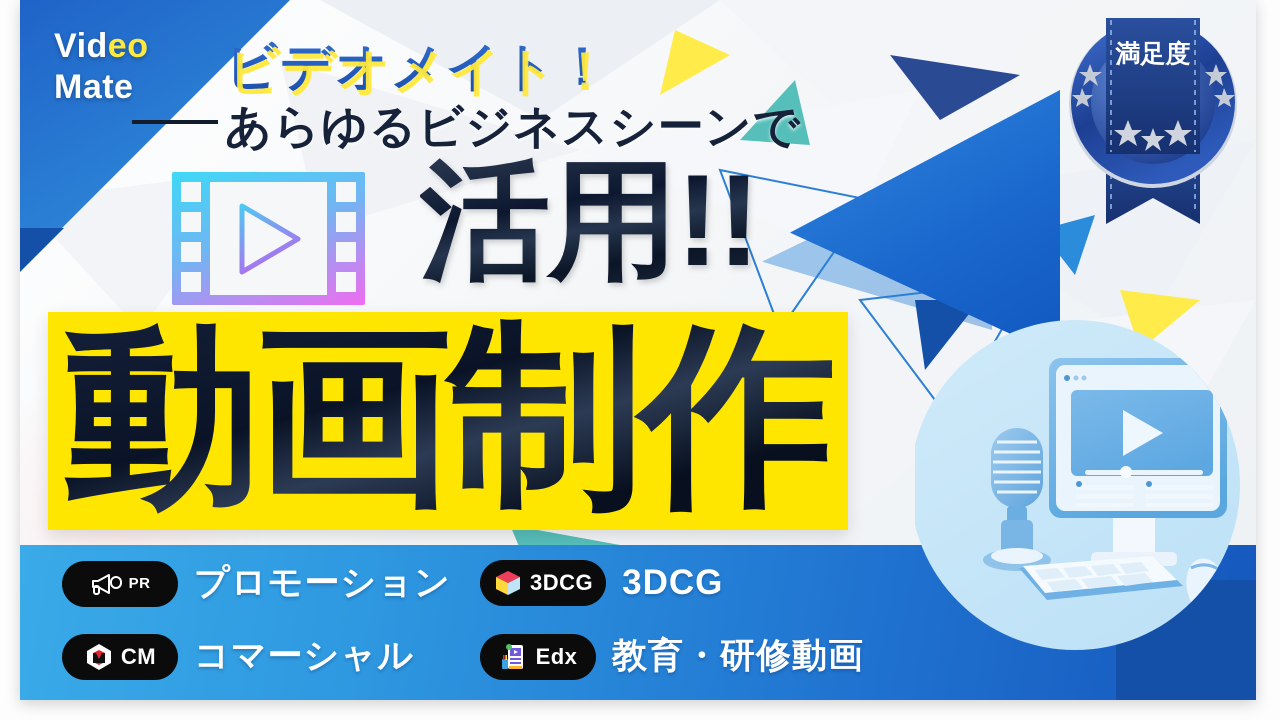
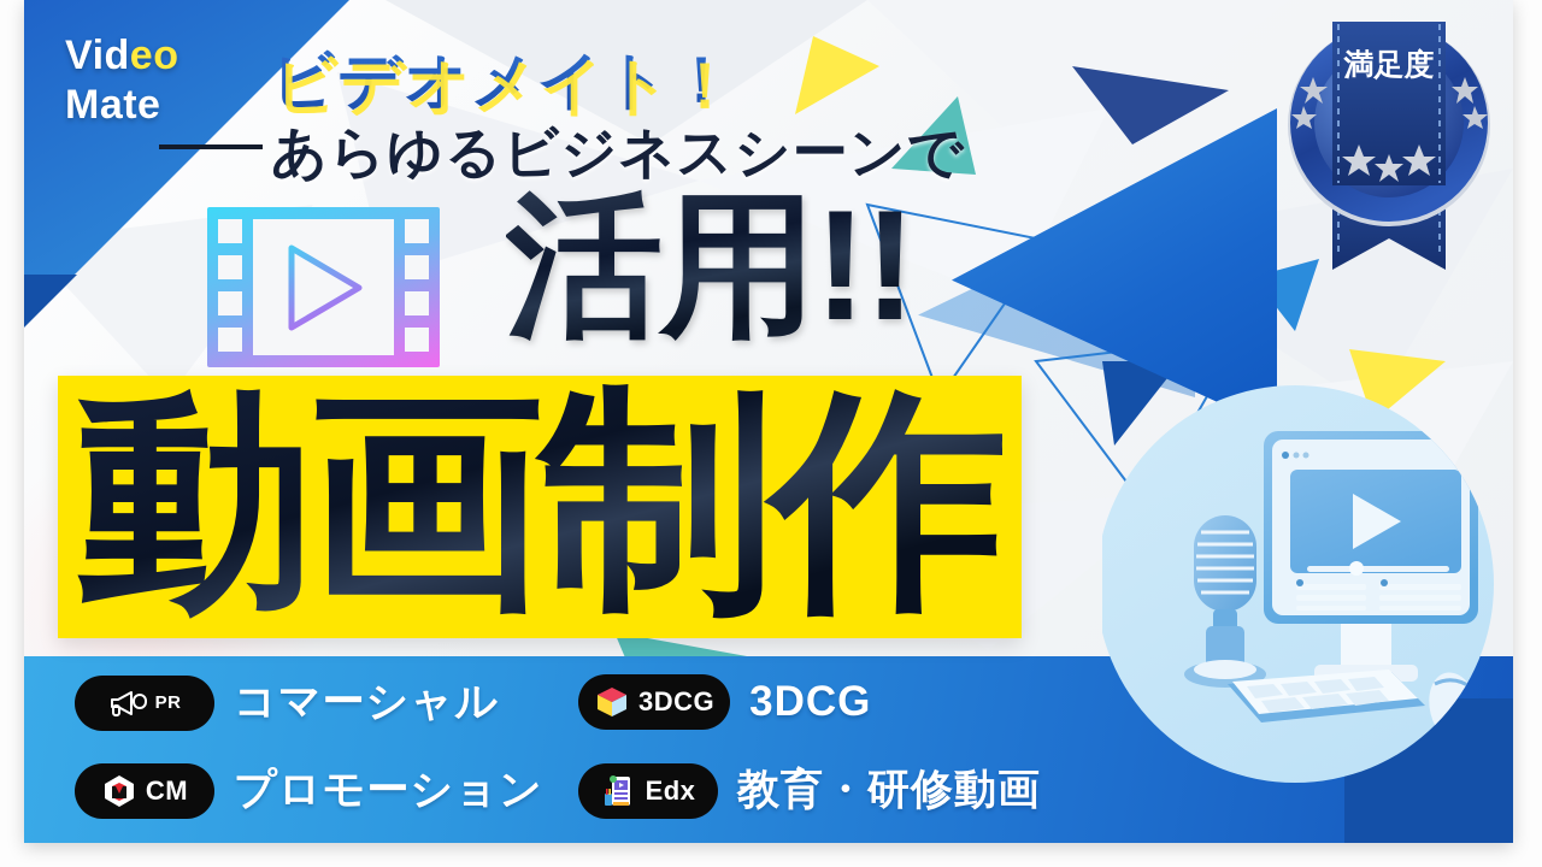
  Video
  Mate
  ビデオメイト！
  あらゆるビジネスシーンで
  活用!!
  動画制作
  PR
- プロモーション
+ コマーシャル
  3DCG
  3DCG
  CM
- コマーシャル
+ プロモーション
  Edx
  教育・研修動画
  満足度
